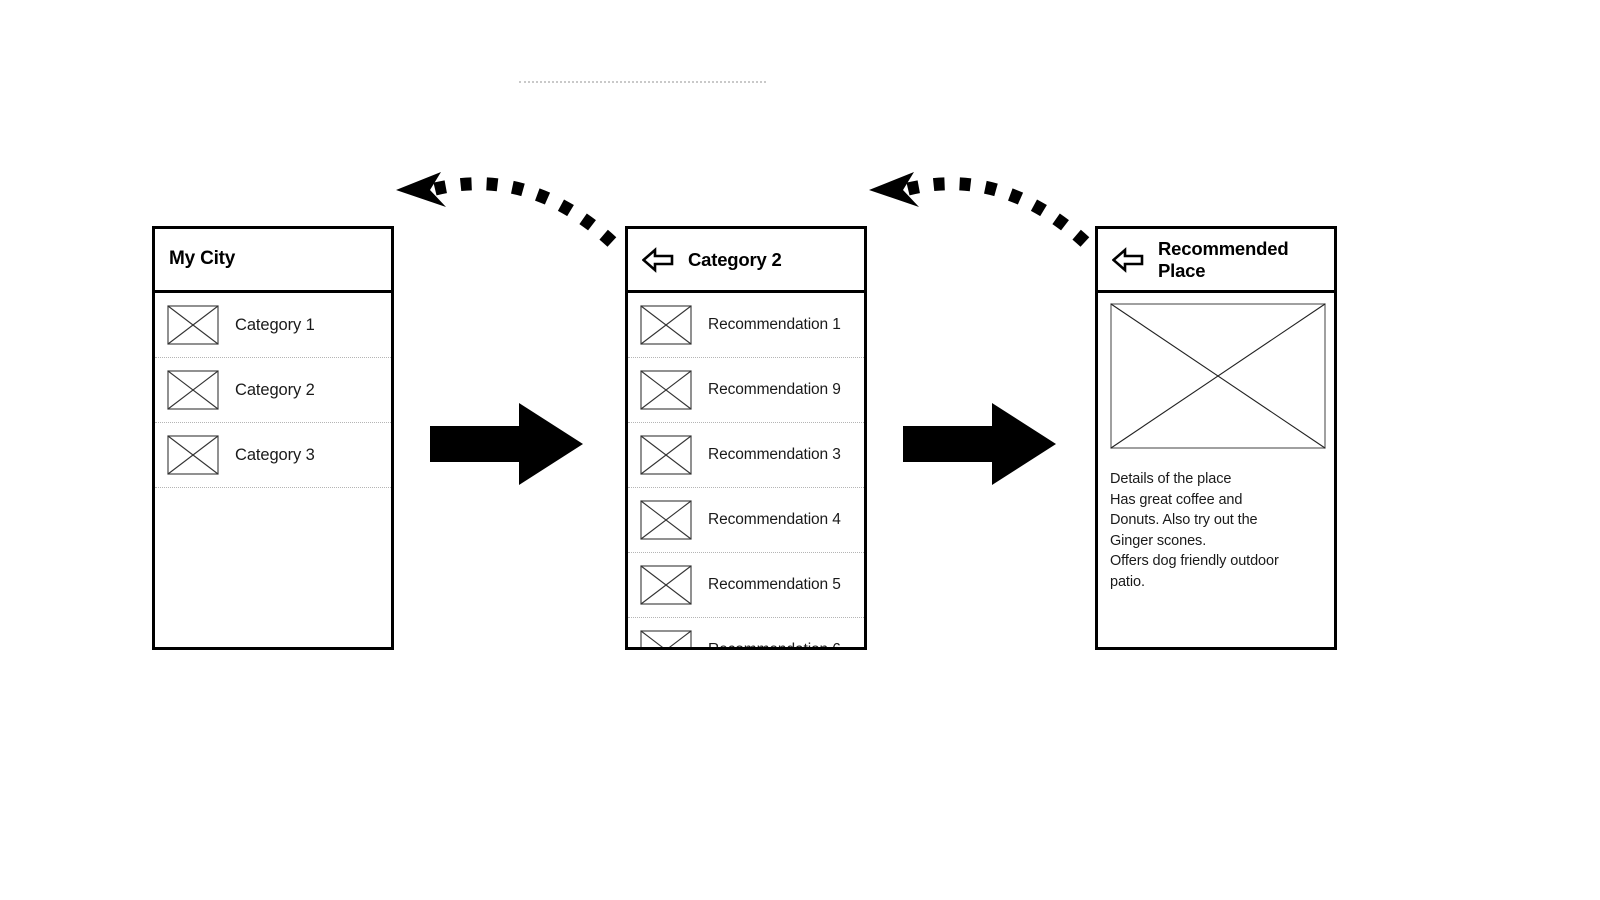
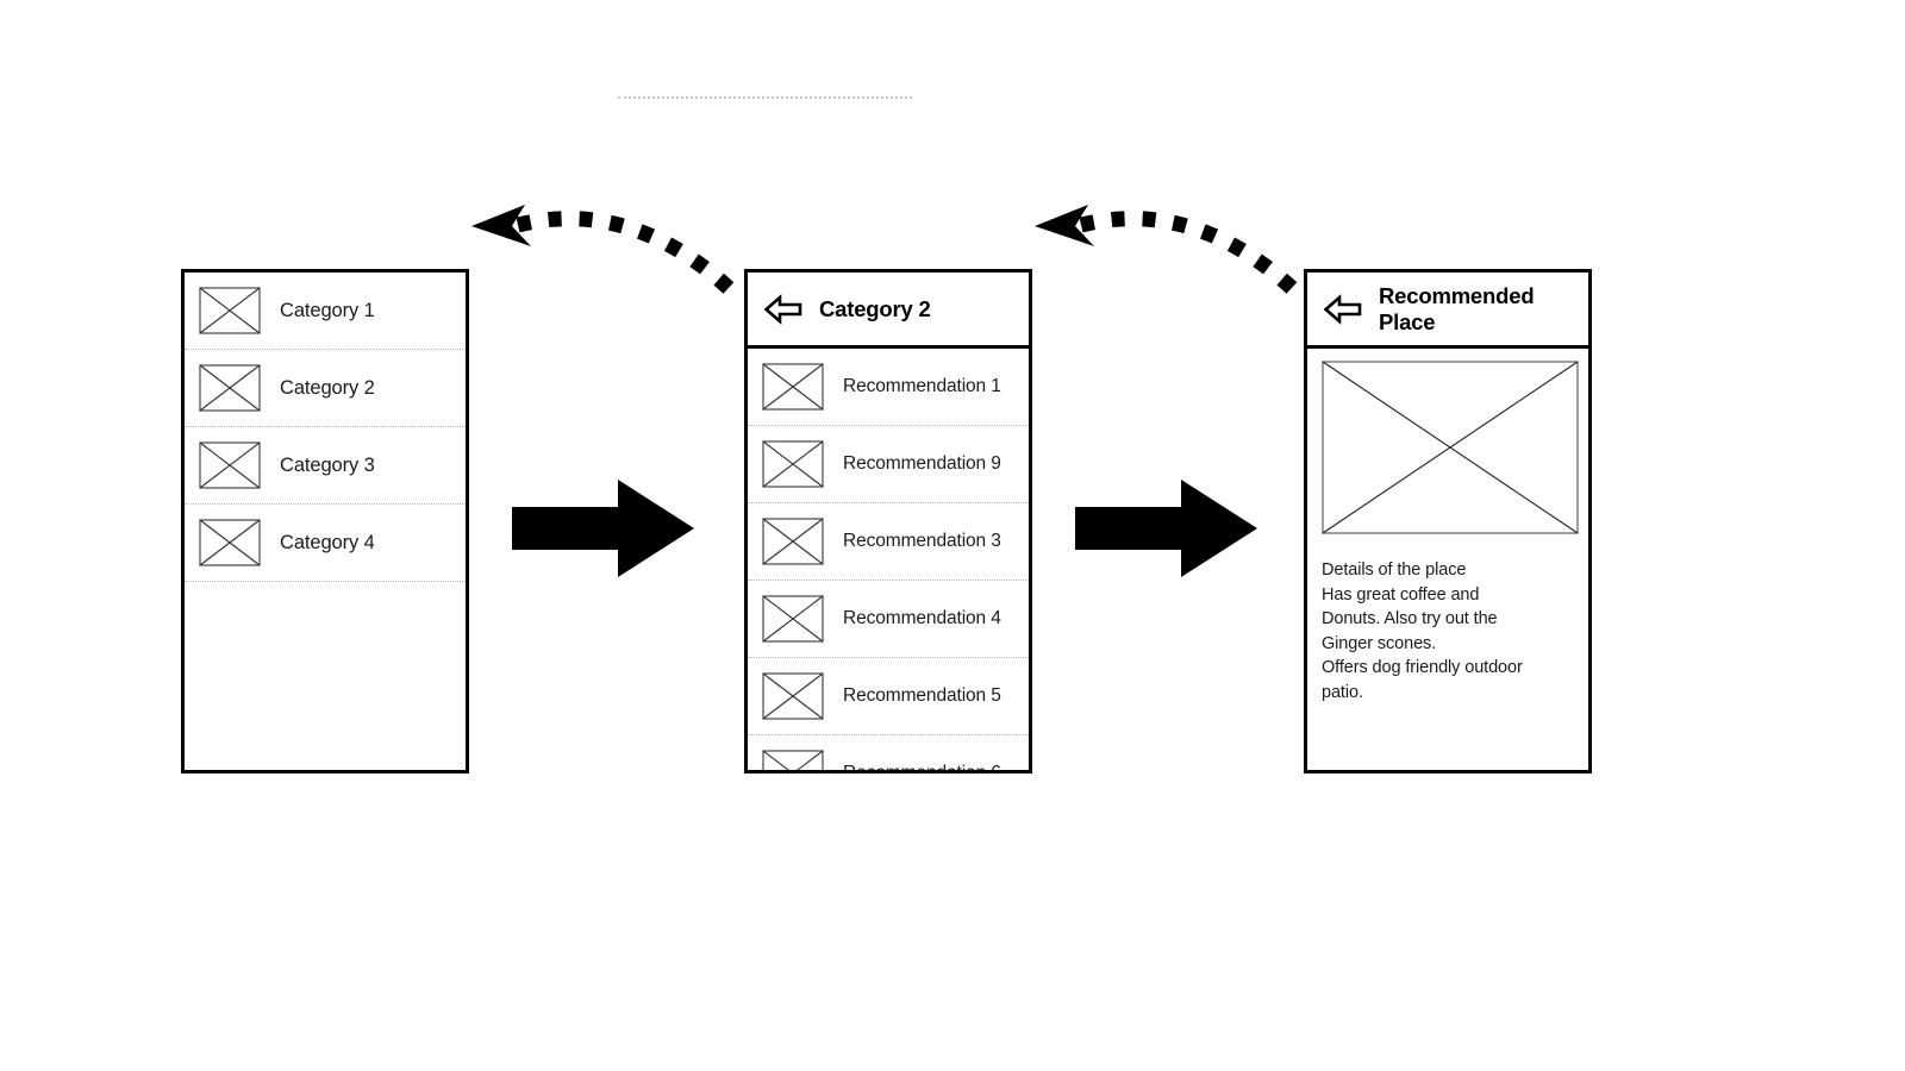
- My City
  Category 1
  Category 2
  Category 3
+ Category 4
  Category 2
  Recommendation 1
  Recommendation 9
  Recommendation 3
  Recommendation 4
  Recommendation 5
  Recommended Place
  Details of the place
  Has great coffee and
  Donuts. Also try out the
  Ginger scones.
  Offers dog friendly outdoor
  patio.
